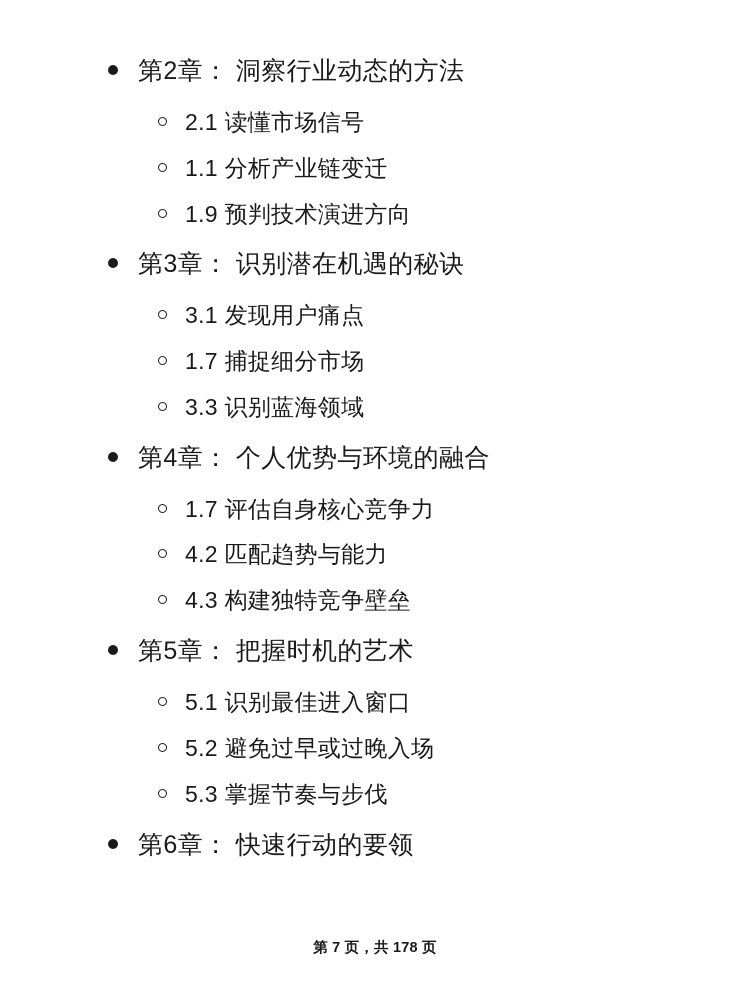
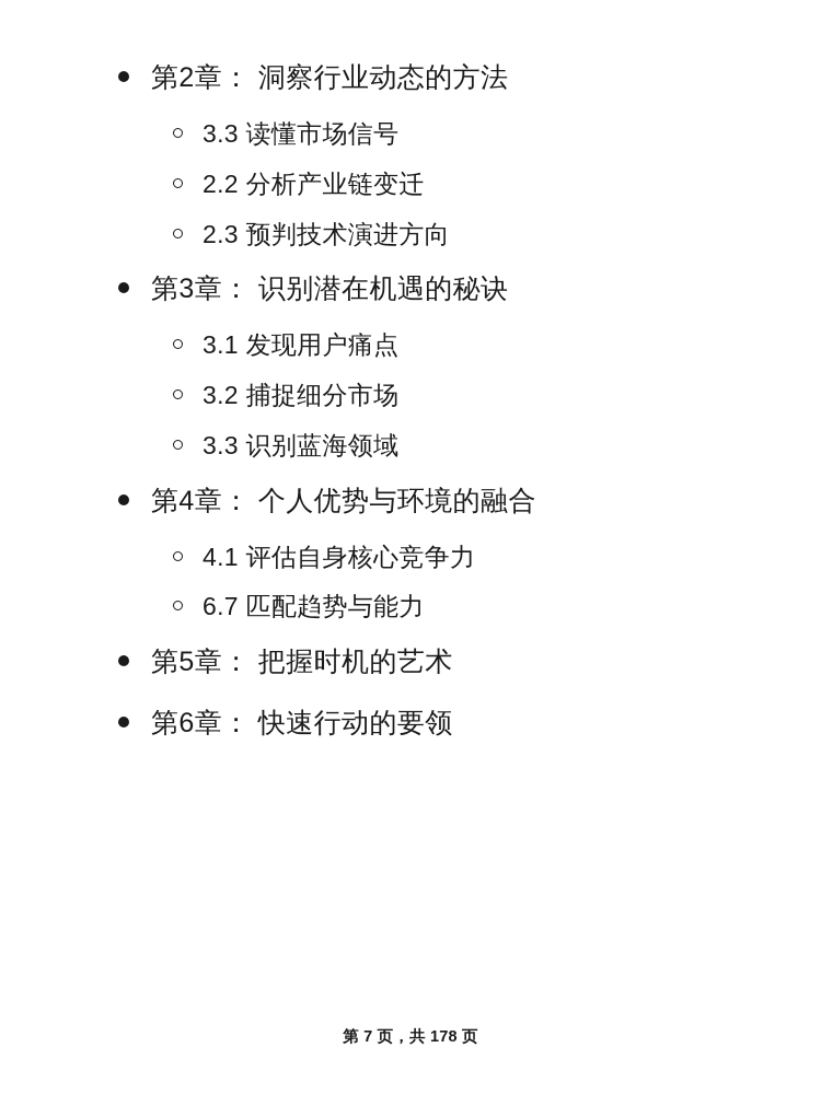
  第2章： 洞察行业动态的方法
- 2.1 读懂市场信号
+ 3.3 读懂市场信号
- 1.1 分析产业链变迁
+ 2.2 分析产业链变迁
- 1.9 预判技术演进方向
+ 2.3 预判技术演进方向
  第3章： 识别潜在机遇的秘诀
  3.1 发现用户痛点
- 1.7 捕捉细分市场
+ 3.2 捕捉细分市场
  3.3 识别蓝海领域
  第4章： 个人优势与环境的融合
- 1.7 评估自身核心竞争力
+ 4.1 评估自身核心竞争力
- 4.2 匹配趋势与能力
+ 6.7 匹配趋势与能力
- 4.3 构建独特竞争壁垒
  第5章： 把握时机的艺术
- 5.1 识别最佳进入窗口
- 5.2 避免过早或过晚入场
- 5.3 掌握节奏与步伐
  第6章： 快速行动的要领
  第 7 页，共 178 页
